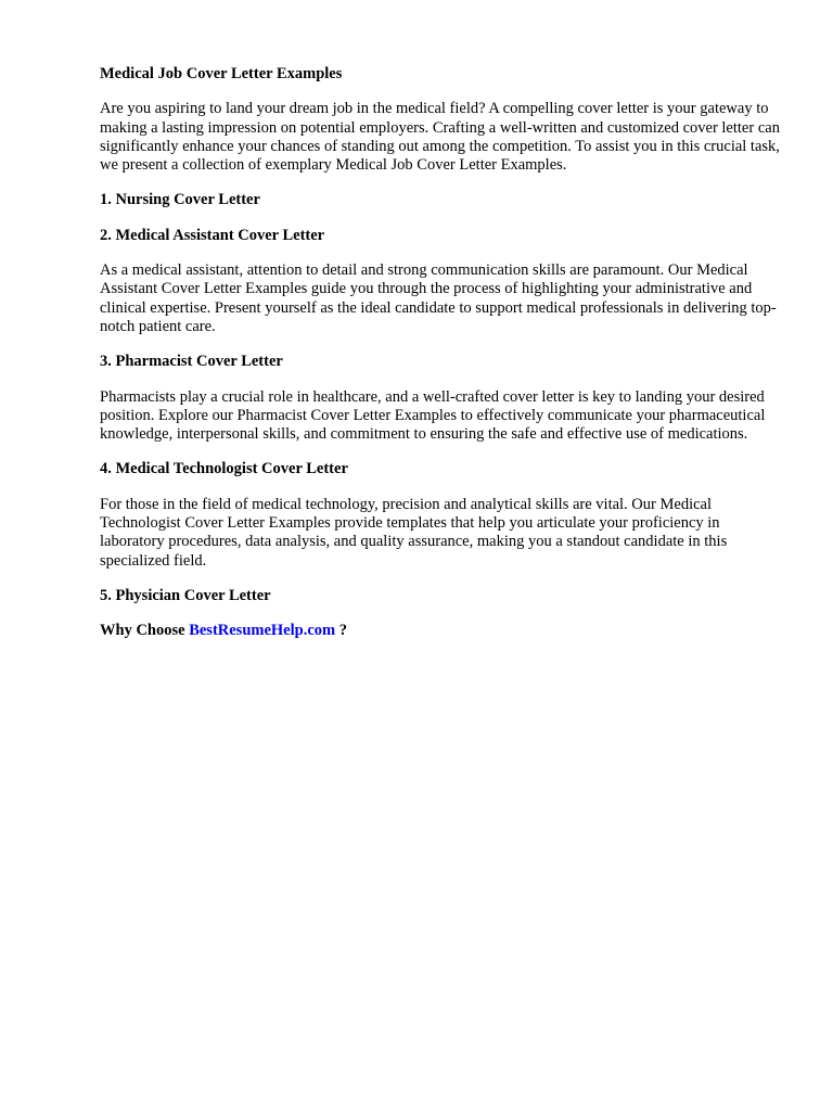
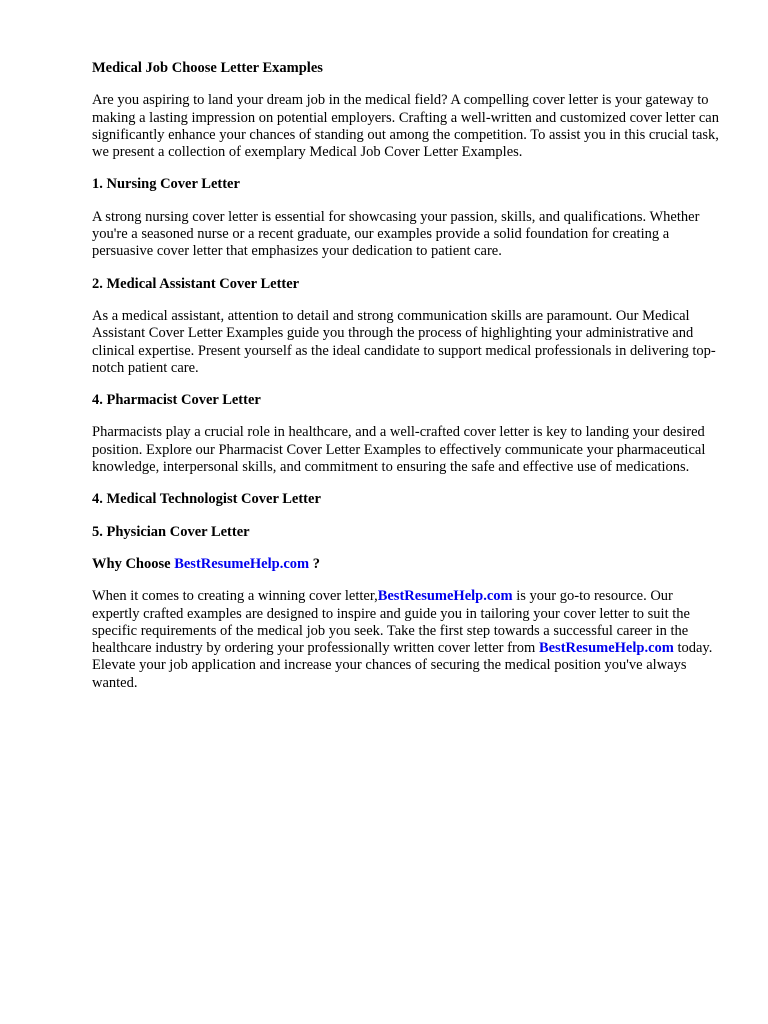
- Medical Job Cover Letter Examples
+ Medical Job Choose Letter Examples
  Are you aspiring to land your dream job in the medical field? A compelling cover letter is your gateway to making a lasting impression on potential employers. Crafting a well-written and customized cover letter can significantly enhance your chances of standing out among the competition. To assist you in this crucial task, we present a collection of exemplary Medical Job Cover Letter Examples.
  1. Nursing Cover Letter
+ A strong nursing cover letter is essential for showcasing your passion, skills, and qualifications. Whether you're a seasoned nurse or a recent graduate, our examples provide a solid foundation for creating a persuasive cover letter that emphasizes your dedication to patient care.
  2. Medical Assistant Cover Letter
  As a medical assistant, attention to detail and strong communication skills are paramount. Our Medical Assistant Cover Letter Examples guide you through the process of highlighting your administrative and clinical expertise. Present yourself as the ideal candidate to support medical professionals in delivering top-notch patient care.
- 3. Pharmacist Cover Letter
+ 4. Pharmacist Cover Letter
  Pharmacists play a crucial role in healthcare, and a well-crafted cover letter is key to landing your desired position. Explore our Pharmacist Cover Letter Examples to effectively communicate your pharmaceutical knowledge, interpersonal skills, and commitment to ensuring the safe and effective use of medications.
  4. Medical Technologist Cover Letter
- For those in the field of medical technology, precision and analytical skills are vital. Our Medical Technologist Cover Letter Examples provide templates that help you articulate your proficiency in laboratory procedures, data analysis, and quality assurance, making you a standout candidate in this specialized field.
  5. Physician Cover Letter
  Why Choose BestResumeHelp.com ?
+ When it comes to creating a winning cover letter,BestResumeHelp.com is your go-to resource. Our expertly crafted examples are designed to inspire and guide you in tailoring your cover letter to suit the specific requirements of the medical job you seek. Take the first step towards a successful career in the healthcare industry by ordering your professionally written cover letter from BestResumeHelp.com today. Elevate your job application and increase your chances of securing the medical position you've always wanted.
